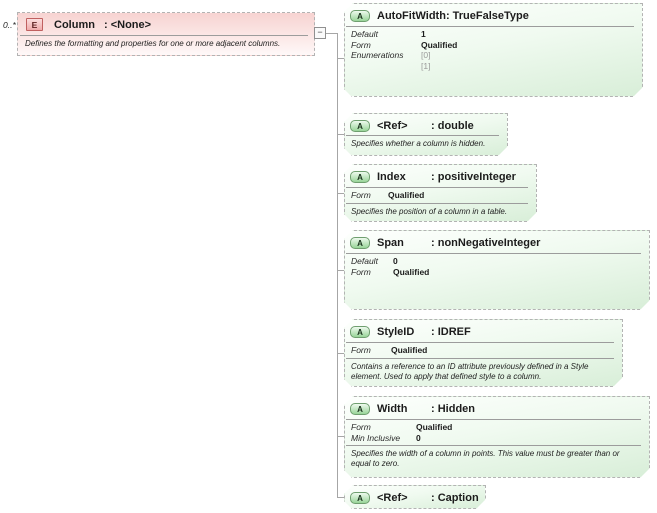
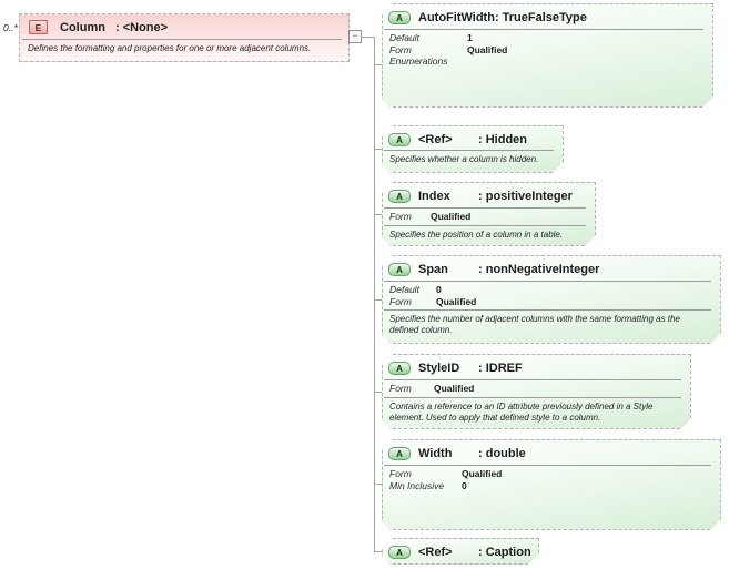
  0..*
  E
  Column
  : <None>
  Defines the formatting and properties for one or more adjacent columns.
  −
  A
  AutoFitWidth
  : TrueFalseType
  Default
  1
  Form
  Qualified
  Enumerations
- [0]
- [1]
  A
  <Ref>
- : double
+ : Hidden
  Specifies whether a column is hidden.
  A
  Index
  : positiveInteger
  Form
  Qualified
  Specifies the position of a column in a table.
  A
  Span
  : nonNegativeInteger
  Default
  0
  Form
  Qualified
+ Specifies the number of adjacent columns with the same formatting as the defined column.
  A
  StyleID
  : IDREF
  Form
  Qualified
  Contains a reference to an ID attribute previously defined in a Style element. Used to apply that defined style to a column.
  A
  Width
- : Hidden
+ : double
  Form
  Qualified
  Min Inclusive
  0
- Specifies the width of a column in points. This value must be greater than or equal to zero.
  A
  <Ref>
  : Caption
